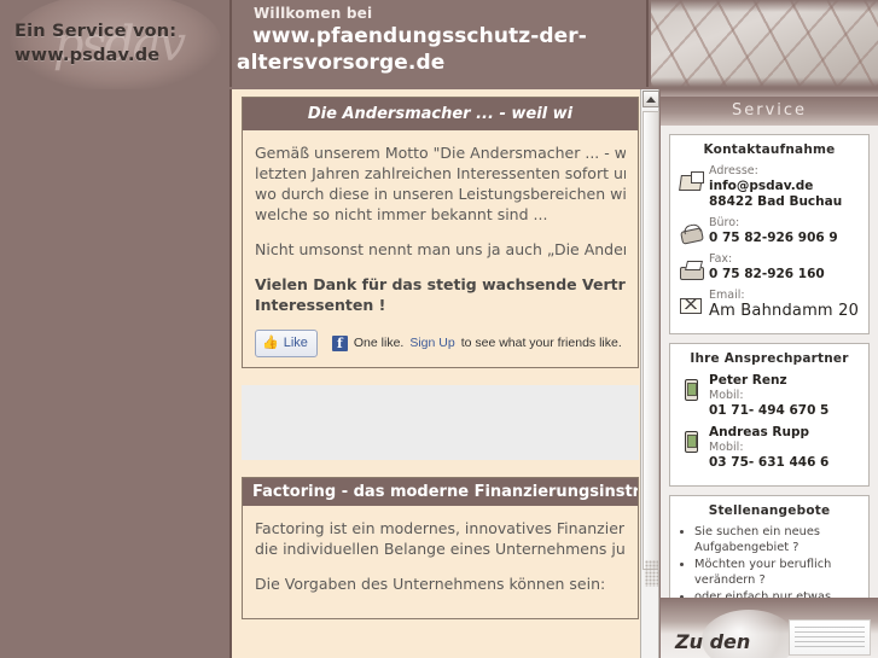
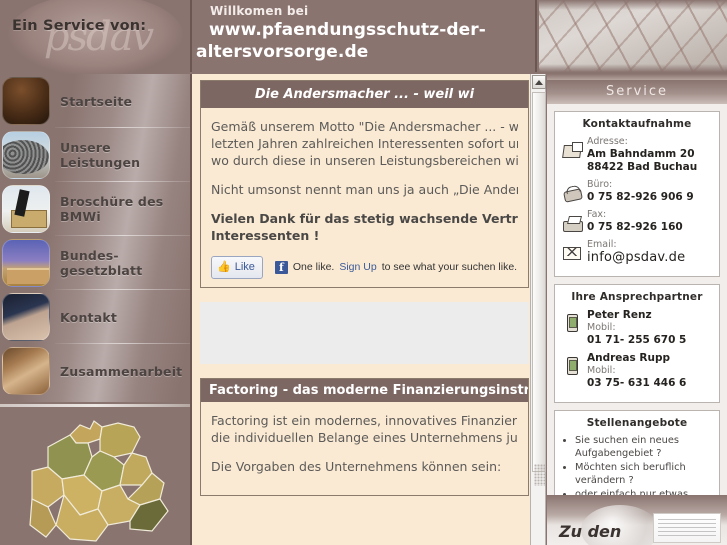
  psdav
  Ein Service von:
- www.psdav.de
  Willkomen bei
  www.pfaendungsschutz-der-
  altersvorsorge.de
+ Startseite
+ Unsere Leistungen
+ Broschüre des BMWi
+ Bundes- gesetzblatt
+ Kontakt
+ Zusammenarbeit
  Die Andersmacher ... - weil wi
  Gemäß unserem Motto "Die Andersmacher ... - w
  letzten Jahren zahlreichen Interessenten sofort u
  wo durch diese in unseren Leistungsbereichen wi
- welche so nicht immer bekannt sind ...
  Nicht umsonst nennt man uns ja auch „Die Ande
  Vielen Dank für das stetig wachsende Vertr
  Interessenten !
  👍
  Like
  f
  One like.
  Sign Up
- to see what your friends like.
+ to see what your suchen like.
  Factoring - das moderne Finanzierungsinstr
  Factoring ist ein modernes, innovatives Finanzier
  die individuellen Belange eines Unternehmens ju
  Die Vorgaben des Unternehmens können sein:
  Service
  Kontaktaufnahme
  Adresse:
- info@psdav.de
+ Am Bahndamm 20
  88422 Bad Buchau
  Büro:
  0 75 82-926 906 9
  Fax:
  0 75 82-926 160
  Email:
- Am Bahndamm 20
+ info@psdav.de
  Ihre Ansprechpartner
  Peter Renz
  Mobil:
- 01 71- 494 670 5
+ 01 71- 255 670 5
  Andreas Rupp
  Mobil:
  03 75- 631 446 6
  Stellenangebote
  Sie suchen ein neues Aufgabengebiet ?
- Möchten your beruflich verändern ?
+ Möchten sich beruflich verändern ?
  Zu den
